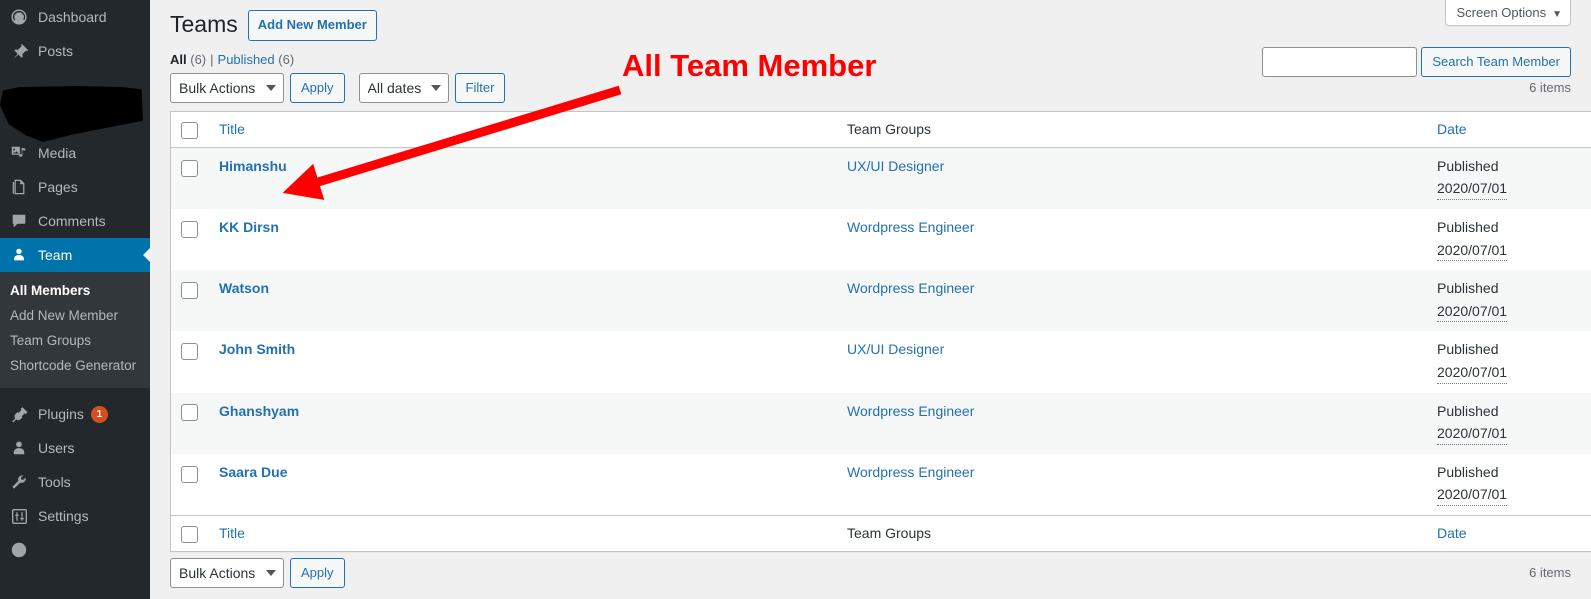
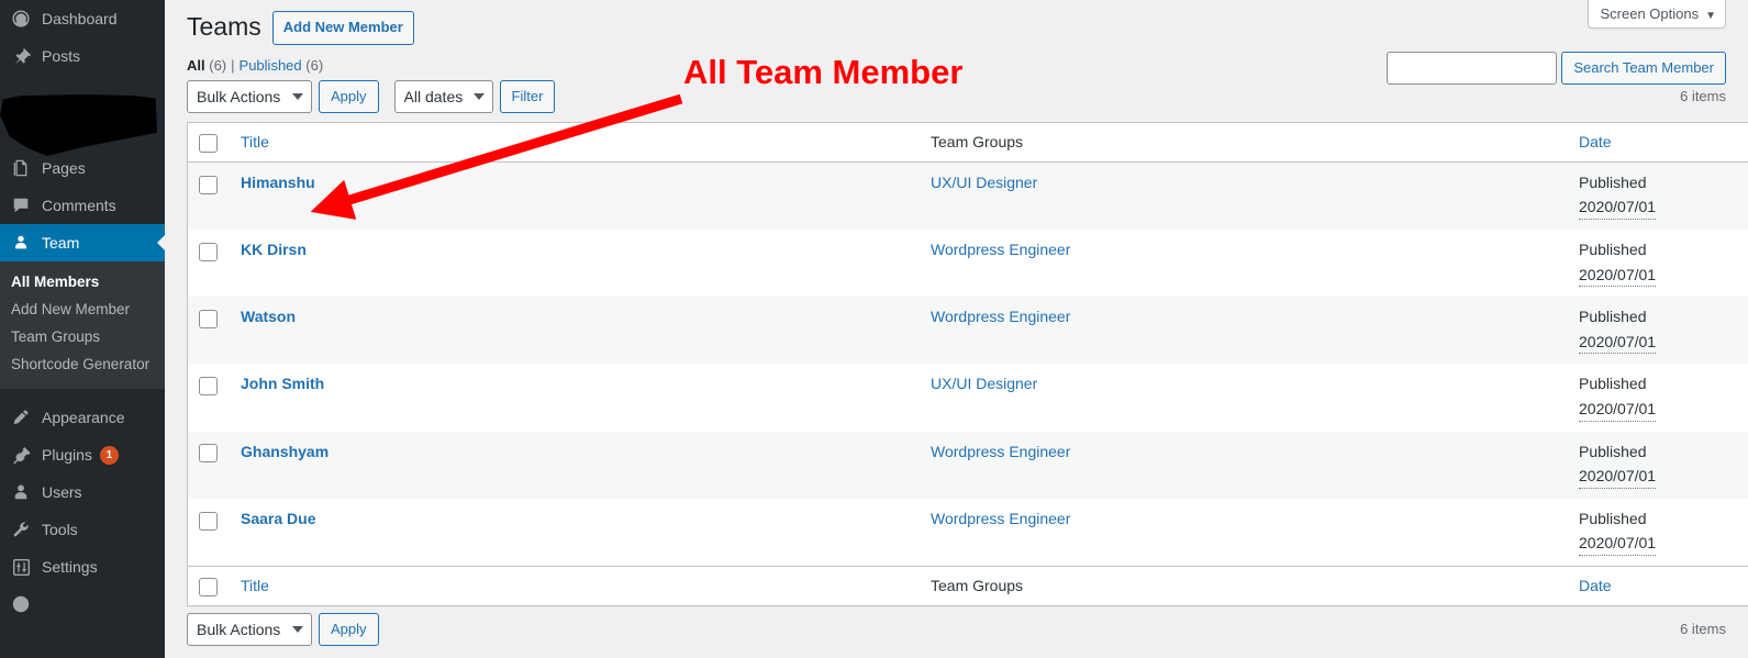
  Dashboard
  Posts
- Media
  Pages
  Comments
  Team
  All Members
  Add New Member
  Team Groups
  Shortcode Generator
+ Appearance
  Plugins
  1
  Users
  Tools
  Settings
  Screen Options ▼
  Teams
  Add New Member
  All (6) | Published (6)
  Search Team Member
  Bulk Actions
  Apply
  All dates
  Filter
  6 items
  	Title	Team Groups	Date
  	Himanshu	UX/UI Designer	Published2020/07/01
  	KK Dirsn	Wordpress Engineer	Published2020/07/01
  	Watson	Wordpress Engineer	Published2020/07/01
  	John Smith	UX/UI Designer	Published2020/07/01
  	Ghanshyam	Wordpress Engineer	Published2020/07/01
  	Saara Due	Wordpress Engineer	Published2020/07/01
  	Title	Team Groups	Date
  Bulk Actions
  Apply
  6 items
  All Team Member
